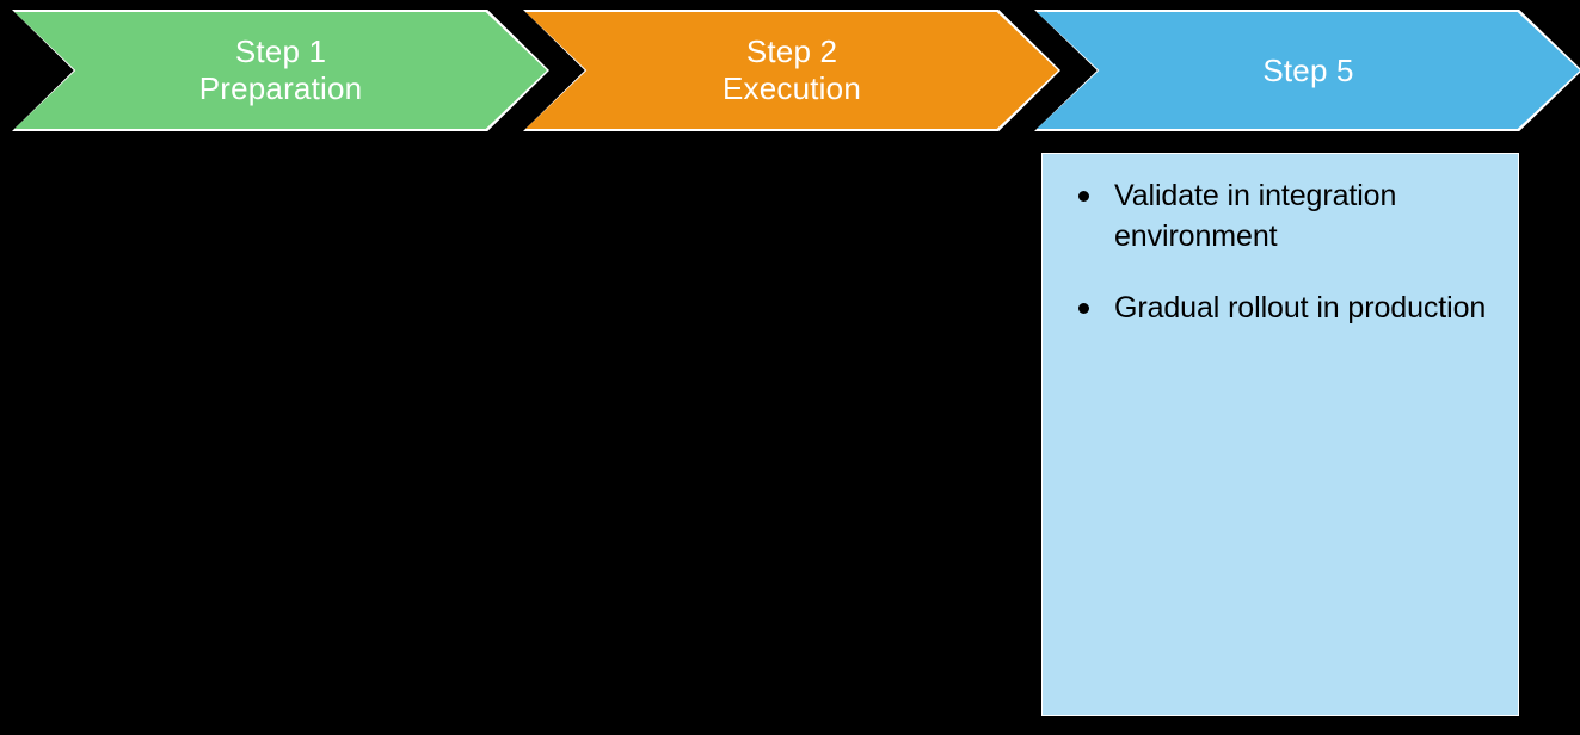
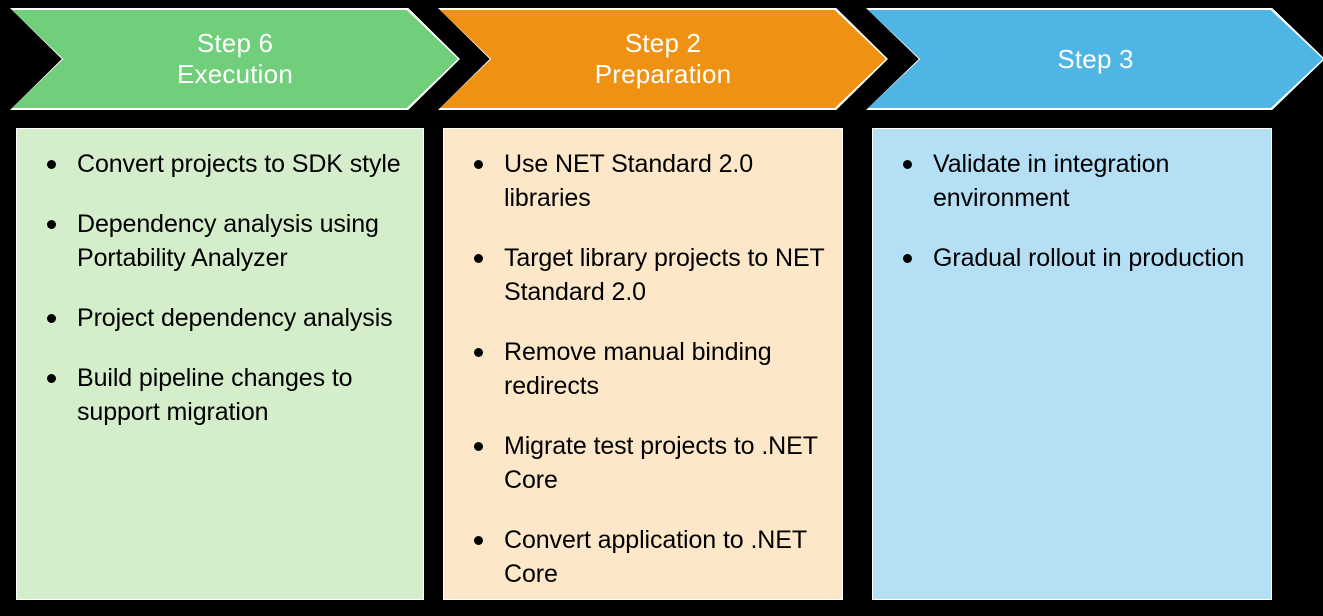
- Step 1
+ Step 6
- Preparation
+ Execution
  Step 2
- Execution
+ Preparation
- Step 5
+ Step 3
+ Convert projects to SDK style
+ Dependency analysis using Portability Analyzer
+ Project dependency analysis
+ Build pipeline changes to support migration
+ Use NET Standard 2.0 libraries
+ Target library projects to NET Standard 2.0
+ Remove manual binding redirects
+ Migrate test projects to .NET Core
+ Convert application to .NET Core
  Validate in integration environment
  Gradual rollout in production
